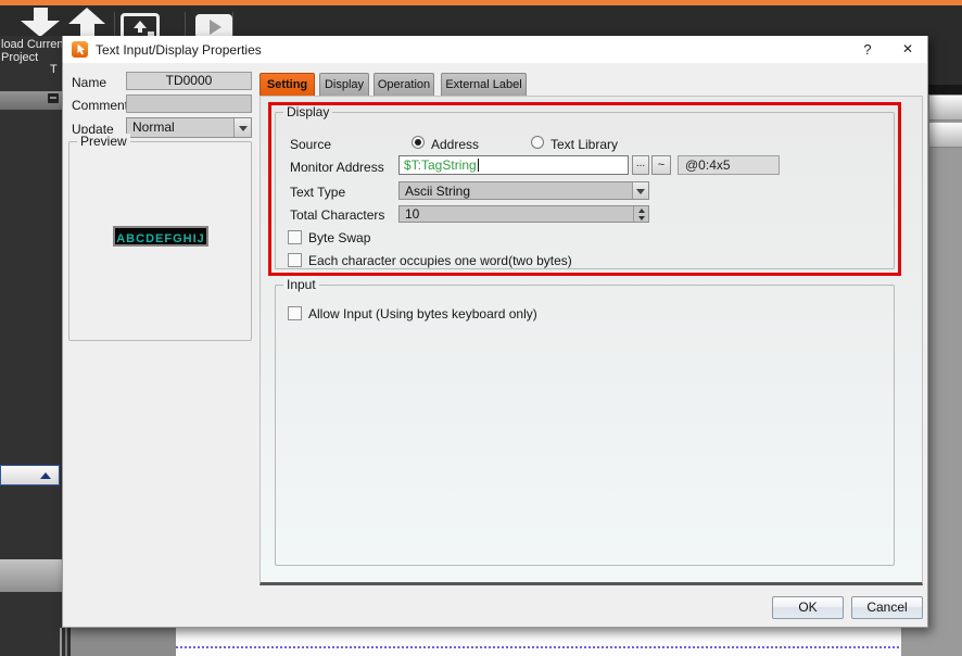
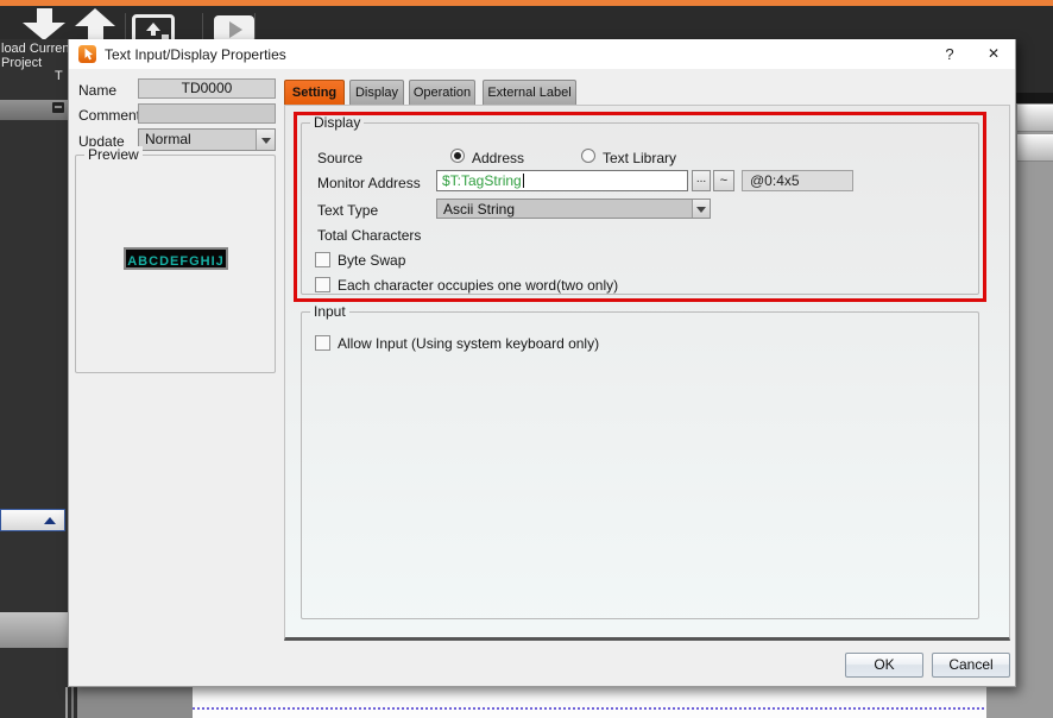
  load Curren
  Project
  T
  Text Input/Display Properties
  ?
  ✕
  Name
  TD0000
  Commen
  Update
  Normal
  Preview
  ABCDEFGHIJ
  Setting
  Display
  Operation
  External Label
  Display
  Source
  Address
  Text Library
  Monitor Address
  $T:TagString
  ...
  ~
  @0:4x5
  Text Type
  Ascii String
  Total Characters
- 10
  Byte Swap
- Each character occupies one word(two bytes)
+ Each character occupies one word(two only)
  Input
- Allow Input (Using bytes keyboard only)
+ Allow Input (Using system keyboard only)
  OK
  Cancel
